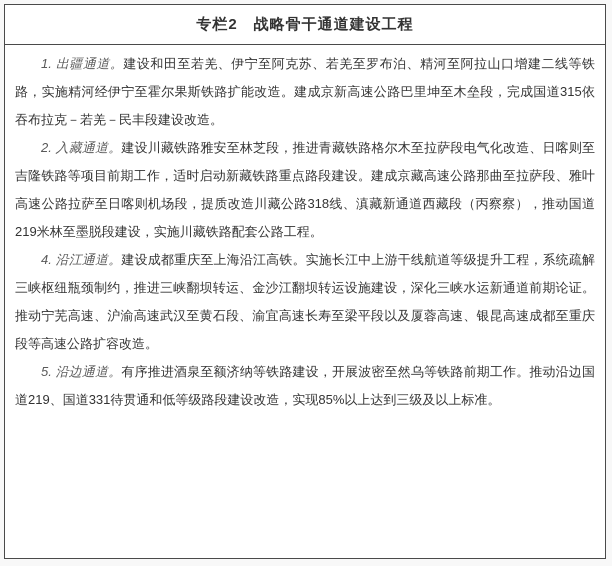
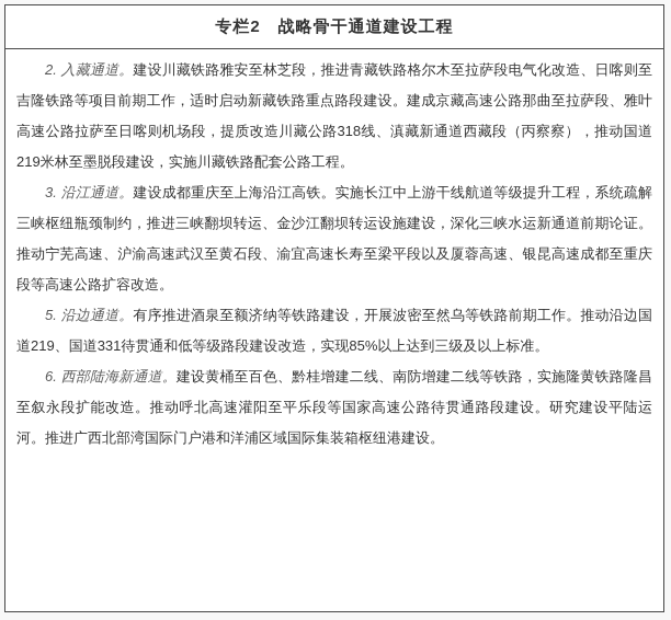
  专栏2 战略骨干通道建设工程
- 1. 出疆通道。建设和田至若羌、伊宁至阿克苏、若羌至罗布泊、精河至阿拉山口增建二线等铁路，实施精河经伊宁至霍尔果斯铁路扩能改造。建成京新高速公路巴里坤至木垒段，完成国道315依吞布拉克－若羌－民丰段建设改造。
  2. 入藏通道。建设川藏铁路雅安至林芝段，推进青藏铁路格尔木至拉萨段电气化改造、日喀则至吉隆铁路等项目前期工作，适时启动新藏铁路重点路段建设。建成京藏高速公路那曲至拉萨段、雅叶高速公路拉萨至日喀则机场段，提质改造川藏公路318线、滇藏新通道西藏段（丙察察），推动国道219米林至墨脱段建设，实施川藏铁路配套公路工程。
- 4. 沿江通道。建设成都重庆至上海沿江高铁。实施长江中上游干线航道等级提升工程，系统疏解三峡枢纽瓶颈制约，推进三峡翻坝转运、金沙江翻坝转运设施建设，深化三峡水运新通道前期论证。推动宁芜高速、沪渝高速武汉至黄石段、渝宜高速长寿至梁平段以及厦蓉高速、银昆高速成都至重庆段等高速公路扩容改造。
+ 3. 沿江通道。建设成都重庆至上海沿江高铁。实施长江中上游干线航道等级提升工程，系统疏解三峡枢纽瓶颈制约，推进三峡翻坝转运、金沙江翻坝转运设施建设，深化三峡水运新通道前期论证。推动宁芜高速、沪渝高速武汉至黄石段、渝宜高速长寿至梁平段以及厦蓉高速、银昆高速成都至重庆段等高速公路扩容改造。
  5. 沿边通道。有序推进酒泉至额济纳等铁路建设，开展波密至然乌等铁路前期工作。推动沿边国道219、国道331待贯通和低等级路段建设改造，实现85%以上达到三级及以上标准。
+ 6. 西部陆海新通道。建设黄桶至百色、黔桂增建二线、南防增建二线等铁路，实施隆黄铁路隆昌至叙永段扩能改造。推动呼北高速灌阳至平乐段等国家高速公路待贯通路段建设。研究建设平陆运河。推进广西北部湾国际门户港和洋浦区域国际集装箱枢纽港建设。
